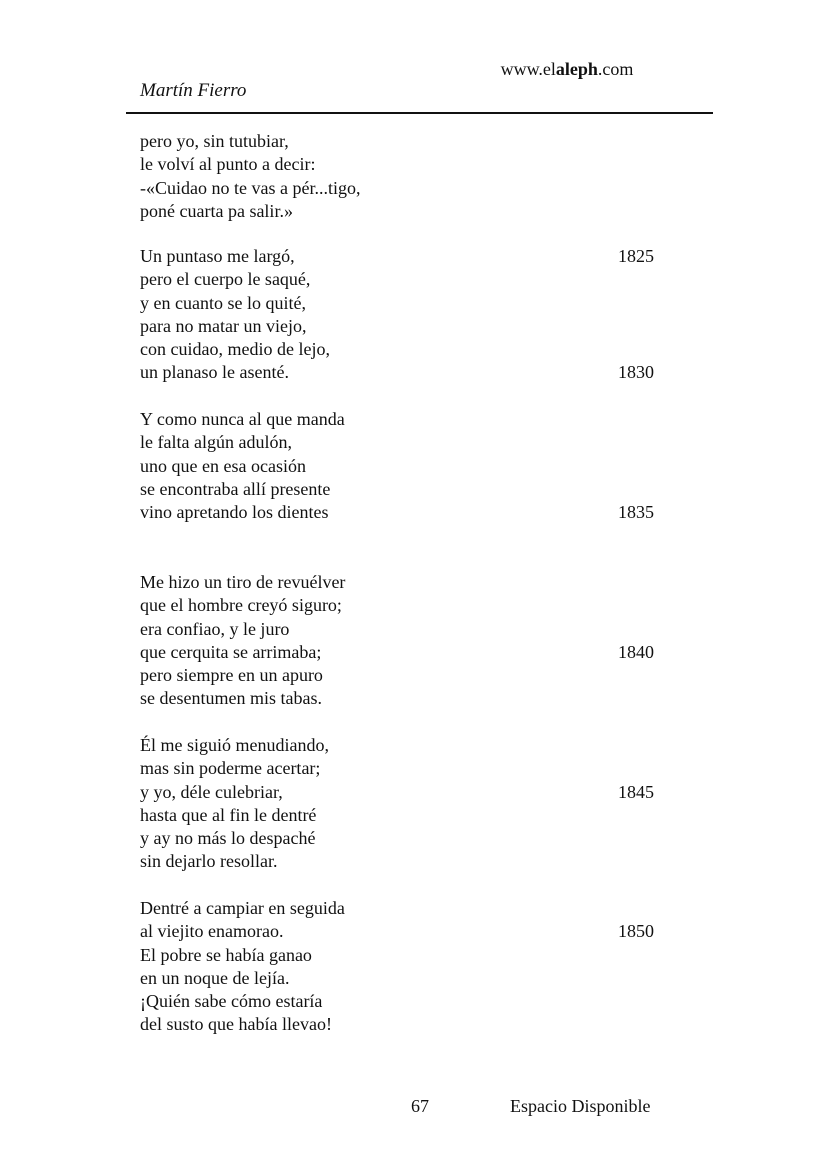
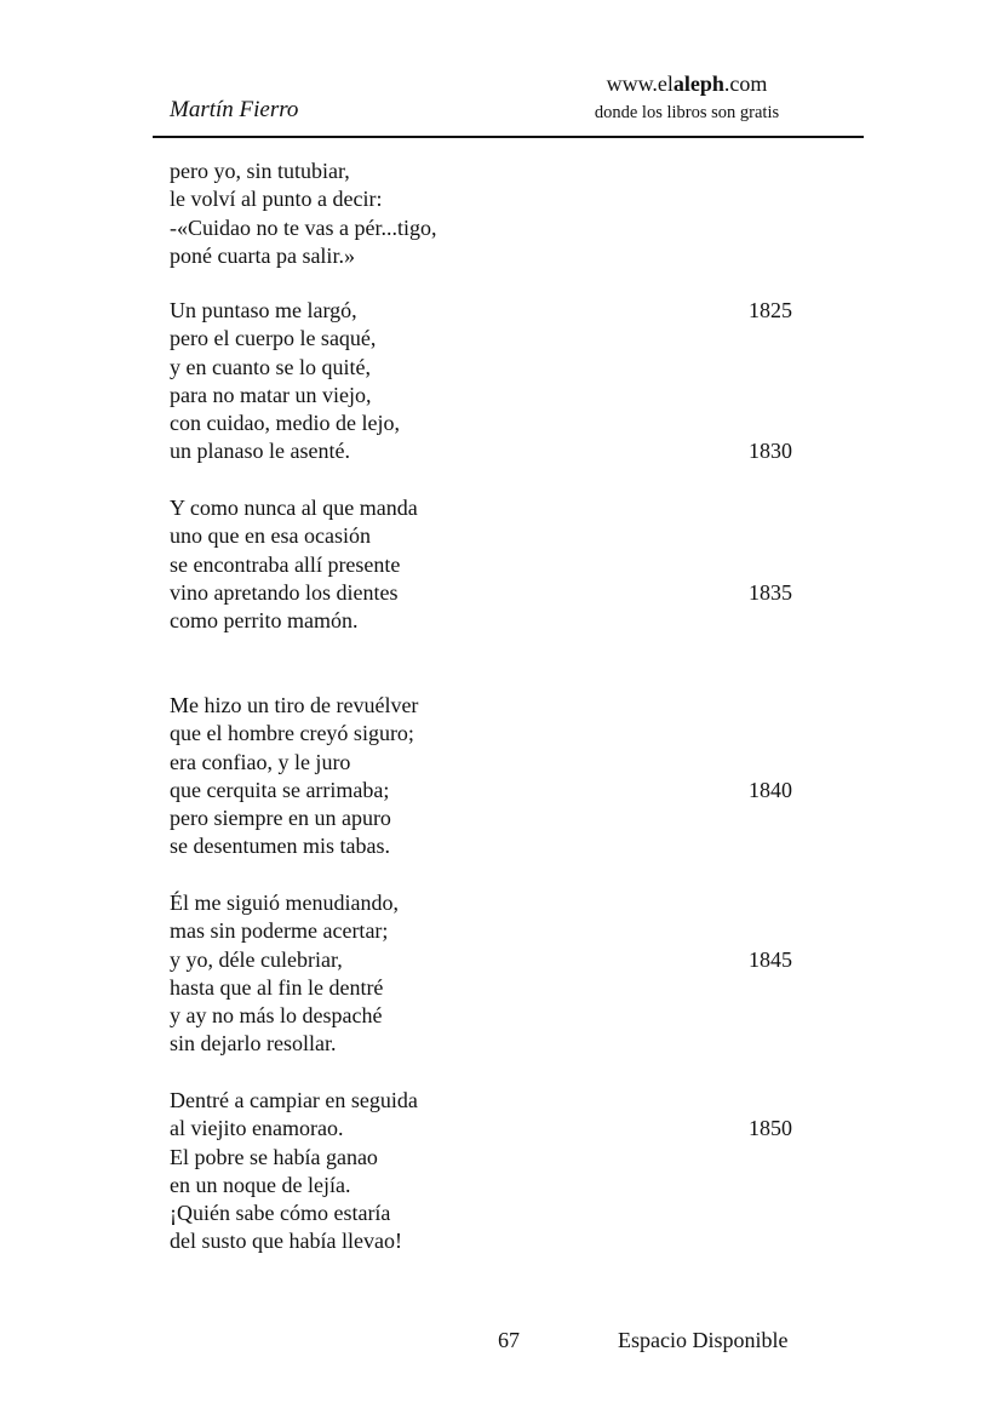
  Martín Fierro
  www.elaleph.com
+ donde los libros son gratis
  pero yo, sin tutubiar,
  le volví al punto a decir:
  -«Cuidao no te vas a pér...tigo,
  poné cuarta pa salir.»
  Un puntaso me largó,
  1825
  pero el cuerpo le saqué,
  y en cuanto se lo quité,
  para no matar un viejo,
  con cuidao, medio de lejo,
  un planaso le asenté.
  1830
  Y como nunca al que manda
- le falta algún adulón,
  uno que en esa ocasión
  se encontraba allí presente
  vino apretando los dientes
  1835
+ como perrito mamón.
  Me hizo un tiro de revuélver
  que el hombre creyó siguro;
  era confiao, y le juro
  que cerquita se arrimaba;
  1840
  pero siempre en un apuro
  se desentumen mis tabas.
  Él me siguió menudiando,
  mas sin poderme acertar;
  y yo, déle culebriar,
  1845
  hasta que al fin le dentré
  y ay no más lo despaché
  sin dejarlo resollar.
  Dentré a campiar en seguida
  al viejito enamorao.
  1850
  El pobre se había ganao
  en un noque de lejía.
  ¡Quién sabe cómo estaría
  del susto que había llevao!
  67
  Espacio Disponible
